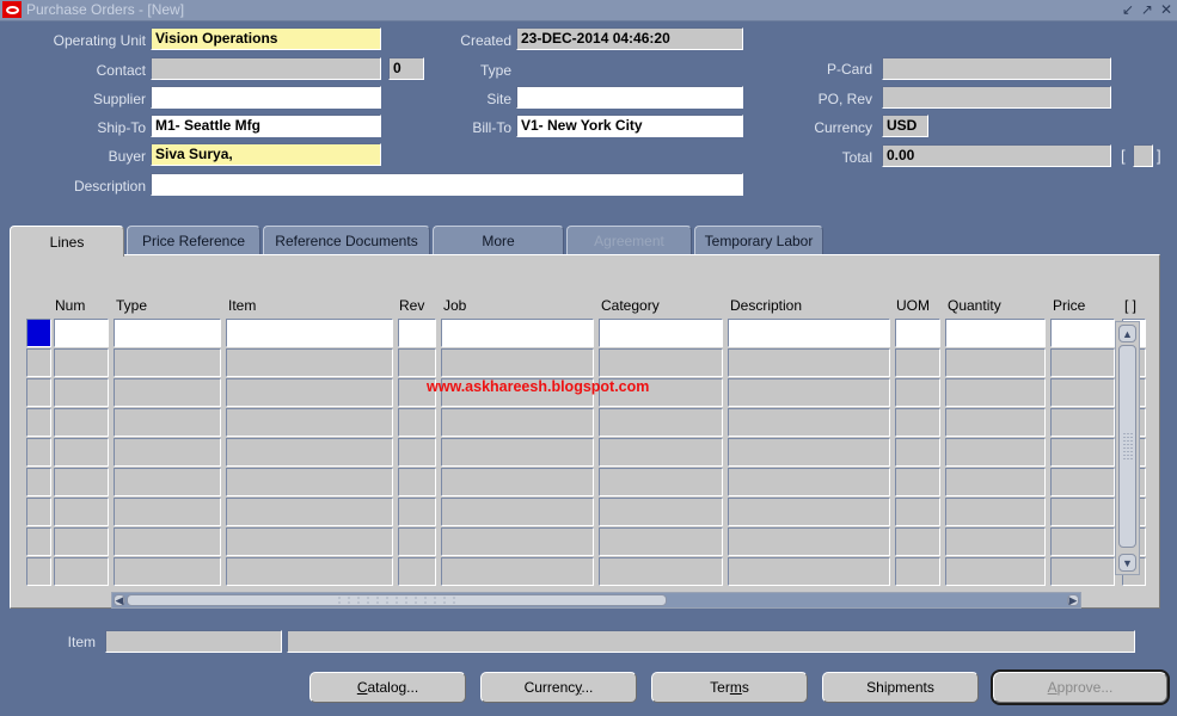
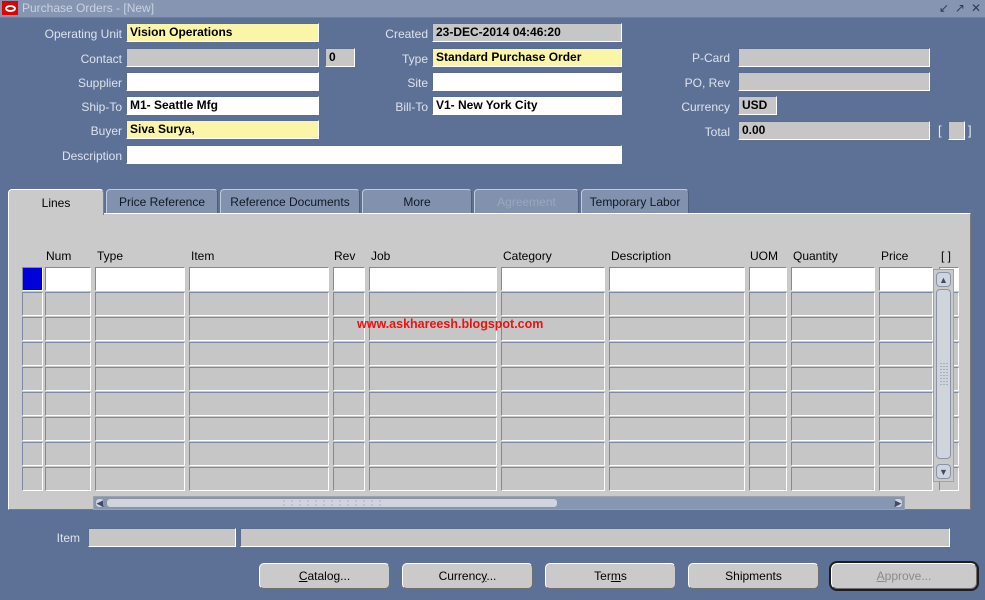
  Purchase Orders - [New]
  ↙
  ↗
  ✕
  Operating Unit
  Contact
  Supplier
  Ship-To
  Buyer
  Description
  Vision Operations
  0
  M1- Seattle Mfg
  Siva Surya,
  Created
  Type
  Site
  Bill-To
  23-DEC-2014 04:46:20
+ Standard Purchase Order
  V1- New York City
  P-Card
  PO, Rev
  Currency
  Total
  USD
  0.00
  [
  ]
  Lines
  Price Reference
  Reference Documents
  More
  Agreement
  Temporary Labor
  Num
  Type
  Item
  Rev
  Job
  Category
  Description
  UOM
  Quantity
  Price
  [ ]
  www.askhareesh.blogspot.com
  ▲
  ▼
  ◀
  ▶
  Item
  Catalog...
  Currency...
  Terms
  Shipments
  Approve...
